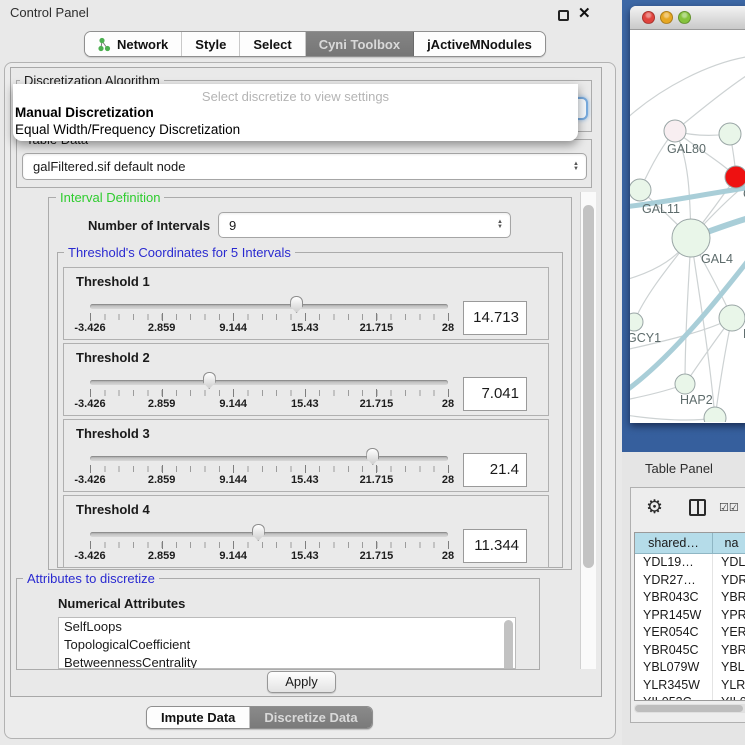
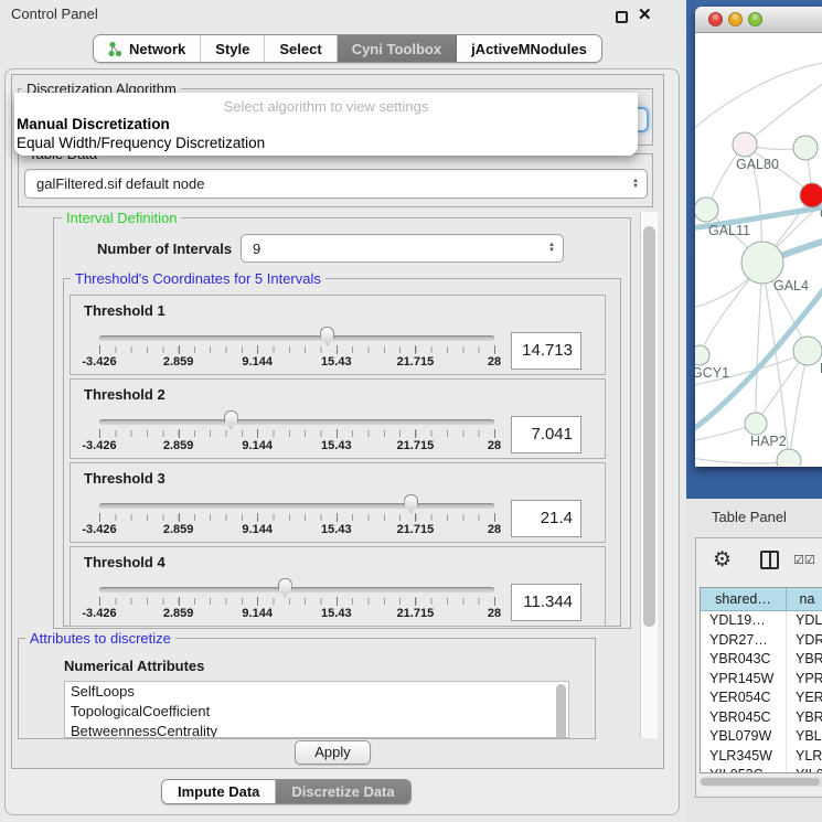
  Control Panel
  ✕
  Network
  Style
  Select
  Cyni Toolbox
  jActiveMNodules
  Discretization Algorithm
  galFiltered.sif default node
- Select discretize to view settings
+ Select algorithm to view settings
  Manual Discretization
  Equal Width/Frequency Discretization
  Interval Definition
  Number of Intervals
  9
  Threshold 1
  -3.426
  2.859
  9.144
  15.43
  21.715
  28
  14.713
  Threshold 2
  -3.426
  2.859
  9.144
  15.43
  21.715
  28
  7.041
  Threshold 3
  -3.426
  2.859
  9.144
  15.43
  21.715
  28
  21.4
  Threshold 4
  -3.426
  2.859
  9.144
  15.43
  21.715
  28
  11.344
  Threshold's Coordinates for 5 Intervals
  Numerical Attributes
  SelfLoops
  TopologicalCoefficient
  BetweennessCentrality
  Attributes to discretize
  Apply
  Impute Data
  Discretize Data
  GAL80
  GAL11
  GAL4
  GCY1
  HAP2
  Table Panel
  ⚙
  ☑☑
  shared…
  na
  YDL19…
  YDL
  YDR27…
  YDR
  YBR043C
  YBR
  YPR145W
  YPR
  YER054C
  YER
  YBR045C
  YBR
  YBL079W
  YBL
  YLR345W
  YLR
